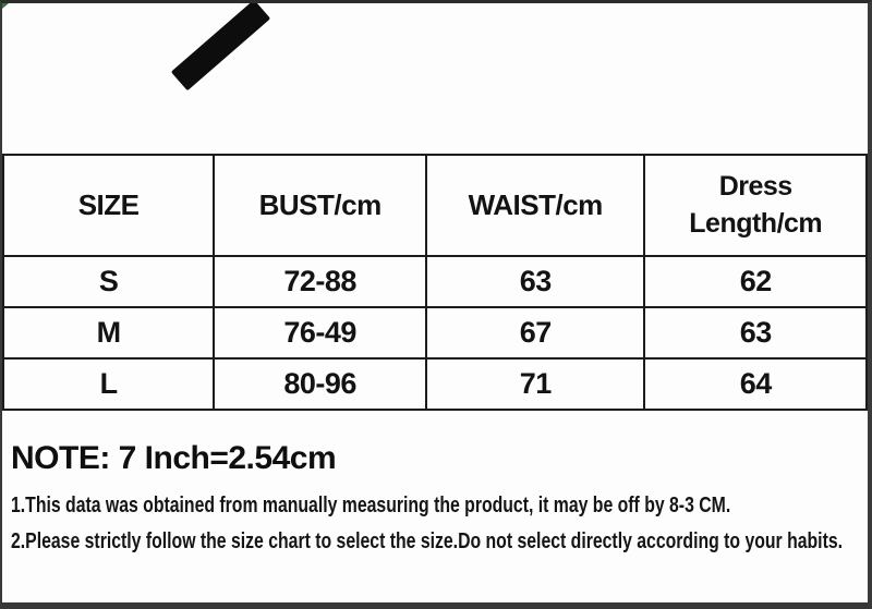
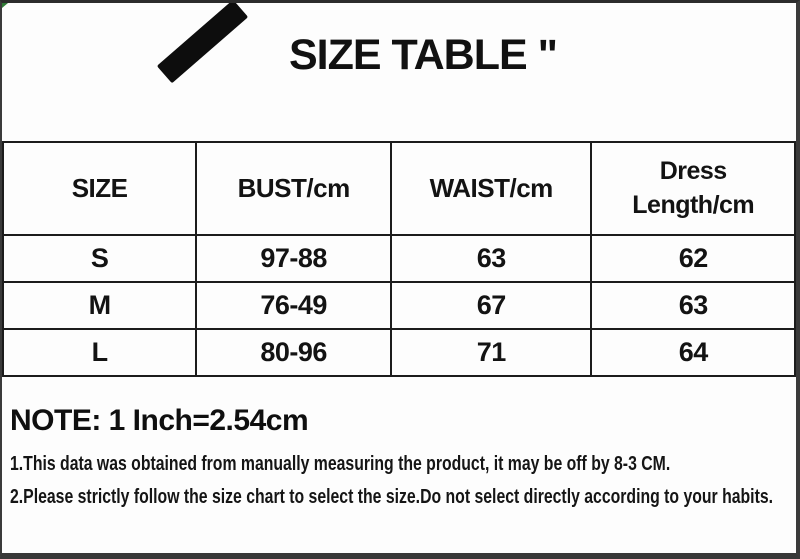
+ SIZE TABLE "
  SIZE	BUST/cm	WAIST/cm	Dress Length/cm
- S	72-88	63	62
+ S	97-88	63	62
  M	76-49	67	63
  L	80-96	71	64
- NOTE: 7 Inch=2.54cm
+ NOTE: 1 Inch=2.54cm
  1.This data was obtained from manually measuring the product, it may be off by 8-3 CM.
  2.Please strictly follow the size chart to select the size.Do not select directly according to your habits.
